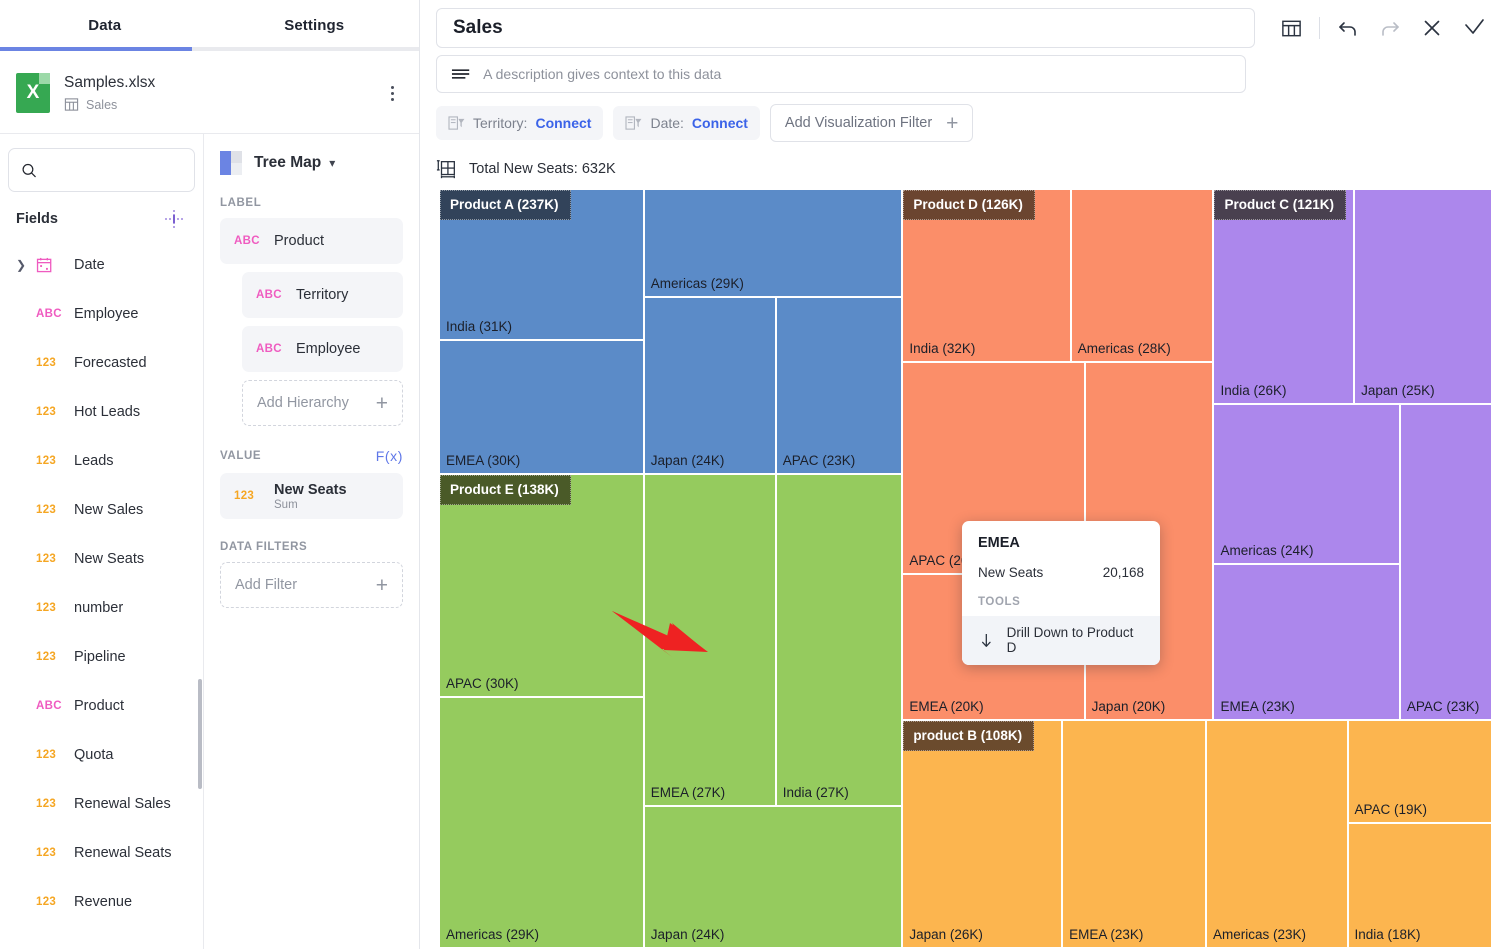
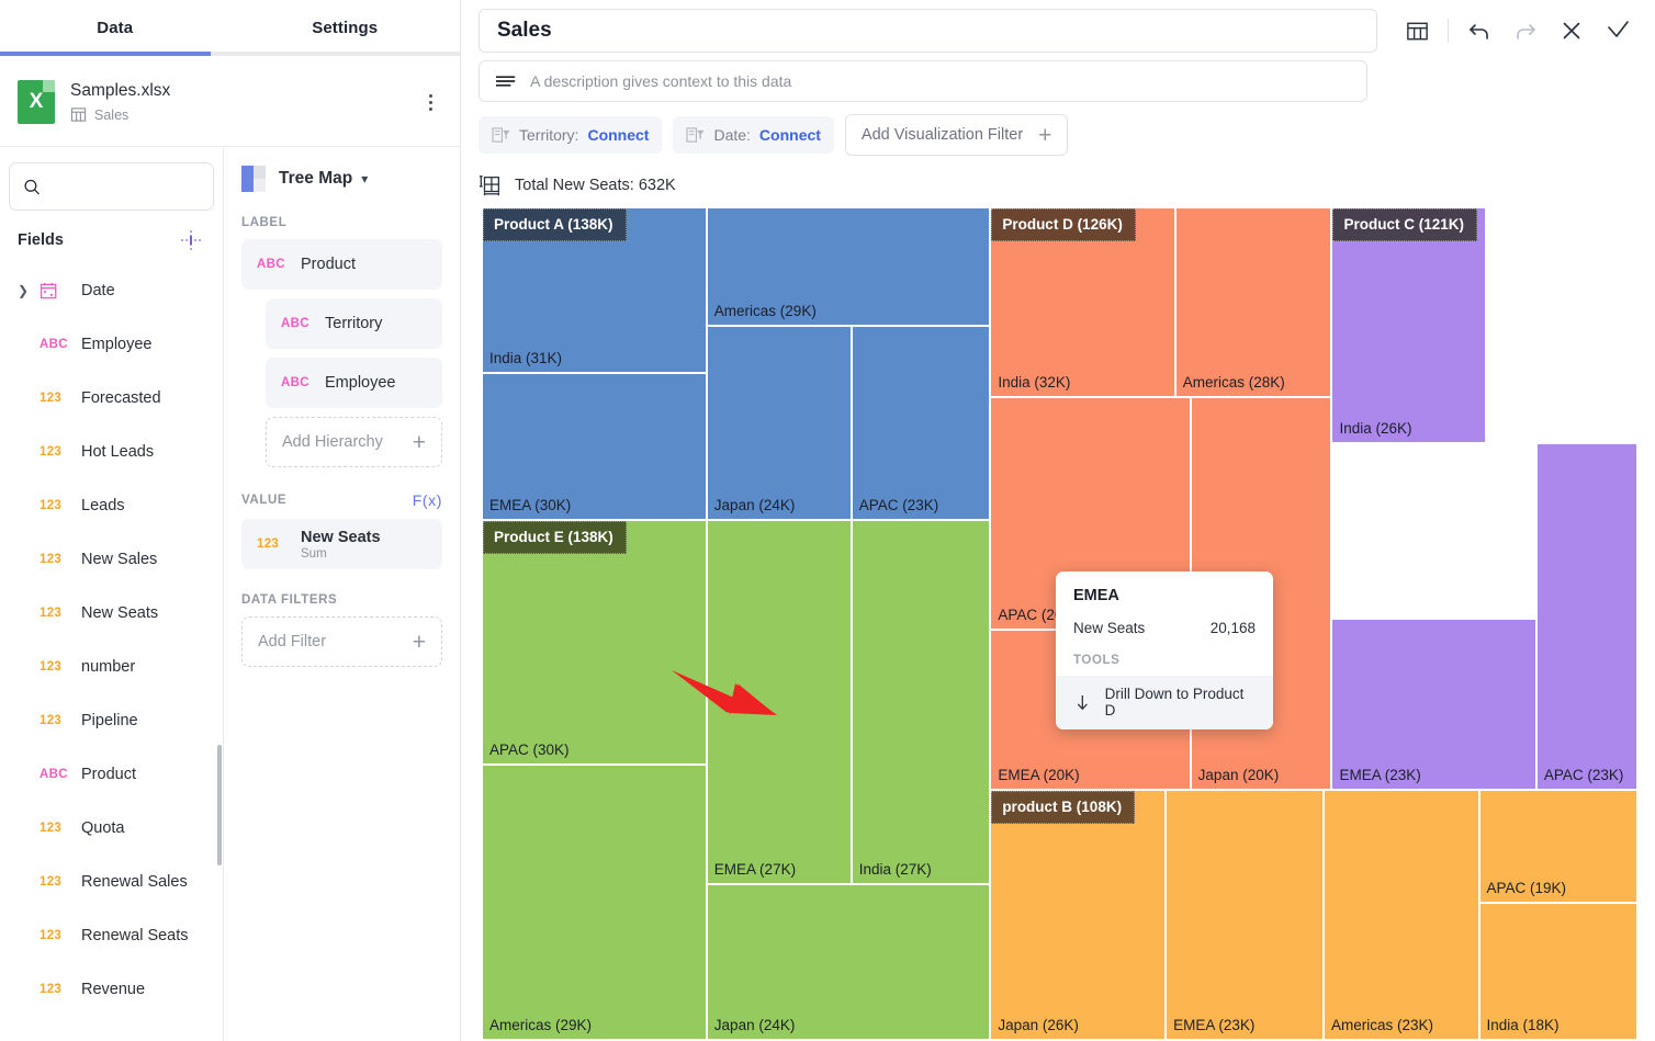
  Data
  Settings
  X
  Samples.xlsx
  Sales
  Fields
  ❯
  Date
  ABC
  Employee
  123
  Forecasted
  123
  Hot Leads
  123
  Leads
  123
  New Sales
  123
  New Seats
  123
  number
  123
  Pipeline
  ABC
  Product
  123
  Quota
  123
  Renewal Sales
  123
  Renewal Seats
  123
  Revenue
  Tree Map
  ▾
  LABEL
  ABC
  Product
  ABC
  Territory
  ABC
  Employee
  Add Hierarchy
  +
  VALUE
  F(x)
  123
  New Seats
  Sum
  DATA FILTERS
  Add Filter
  +
  Sales
  A description gives context to this data
  Territory:
  Connect
  Date:
  Connect
  Add Visualization Filter
  +
  Total New Seats: 632K
  India (31K)
  EMEA (30K)
  Americas (29K)
  Japan (24K)
  APAC (23K)
- Product A (237K)
+ Product A (138K)
  APAC (30K)
  Americas (29K)
  EMEA (27K)
  India (27K)
  Japan (24K)
  Product E (138K)
  India (32K)
  Americas (28K)
  EMEA (20K)
  Japan (20K)
  Product D (126K)
  India (26K)
- Japan (25K)
- Americas (24K)
  EMEA (23K)
  APAC (23K)
  Product C (121K)
  Japan (26K)
  EMEA (23K)
  Americas (23K)
  APAC (19K)
  India (18K)
  product B (108K)
  EMEA
  New Seats
  20,168
  TOOLS
  Drill Down to Product D
